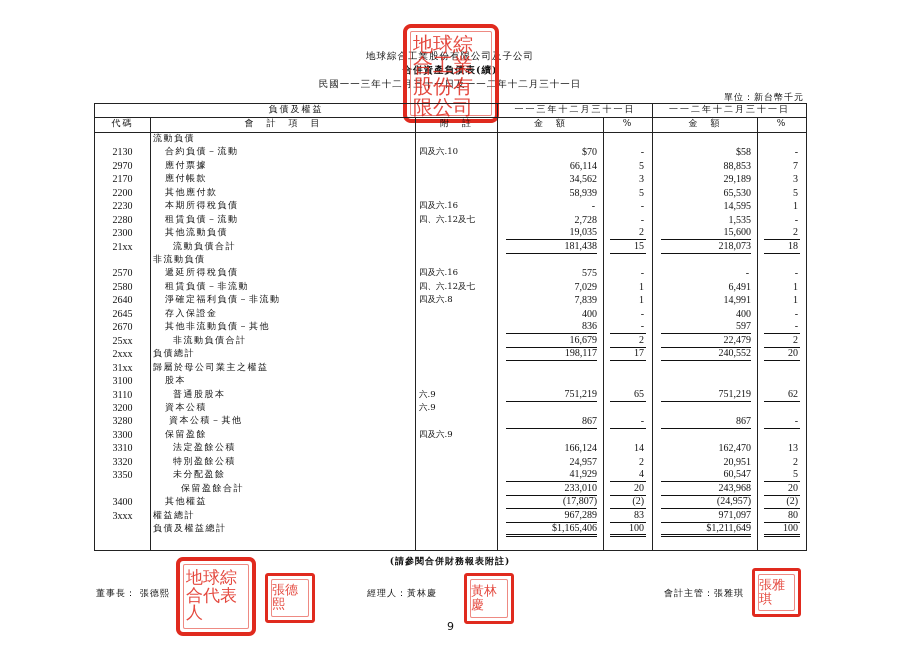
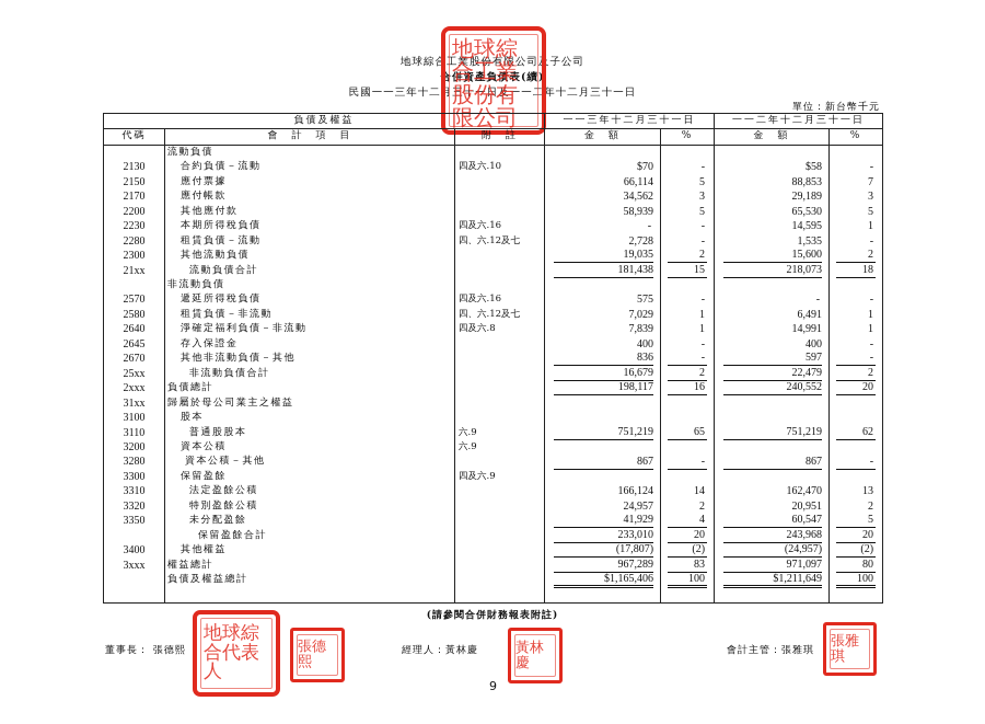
  地球綜合工業股份有限公司及子公司
  合併資產負債表(續)
  民國一一三年十二月三十一日及一一二年十二月三十一日
  單位：新台幣千元
  地球綜合工業股份有限公司
  負債及權益	一一三年十二月三十一日	一一二年十二月三十一日
  代碼	會 計 項 目	附 註	金 額	%	金 額	%
  	流動負債
  2130	合約負債－流動	四及六.10	$70	-	$58	-
- 2970	應付票據		66,114	5	88,853	7
+ 2150	應付票據		66,114	5	88,853	7
  2170	應付帳款		34,562	3	29,189	3
  2200	其他應付款		58,939	5	65,530	5
  2230	本期所得稅負債	四及六.16	-	-	14,595	1
  2280	租賃負債－流動	四、六.12及七	2,728	-	1,535	-
  2300	其他流動負債		19,035	2	15,600	2
  21xx	流動負債合計		181,438	15	218,073	18
  	非流動負債
  2570	遞延所得稅負債	四及六.16	575	-	-	-
  2580	租賃負債－非流動	四、六.12及七	7,029	1	6,491	1
  2640	淨確定福利負債－非流動	四及六.8	7,839	1	14,991	1
  2645	存入保證金		400	-	400	-
  2670	其他非流動負債－其他		836	-	597	-
  25xx	非流動負債合計		16,679	2	22,479	2
- 2xxx	負債總計		198,117	17	240,552	20
+ 2xxx	負債總計		198,117	16	240,552	20
  31xx	歸屬於母公司業主之權益
  3100	股本
  3110	普通股股本	六.9	751,219	65	751,219	62
  3200	資本公積	六.9
  3280	資本公積－其他		867	-	867	-
  3300	保留盈餘	四及六.9
  3310	法定盈餘公積		166,124	14	162,470	13
  3320	特別盈餘公積		24,957	2	20,951	2
  3350	未分配盈餘		41,929	4	60,547	5
  	保留盈餘合計		233,010	20	243,968	20
  3400	其他權益		(17,807)	(2)	(24,957)	(2)
  3xxx	權益總計		967,289	83	971,097	80
  	負債及權益總計		$1,165,406	100	$1,211,649	100
  (請參閱合併財務報表附註)
  董事長： 張德熙
  地球綜合代表人
  張德熙
  經理人：黃林慶
  黃林慶
  9
  會計主管：張雅琪
  張雅琪
